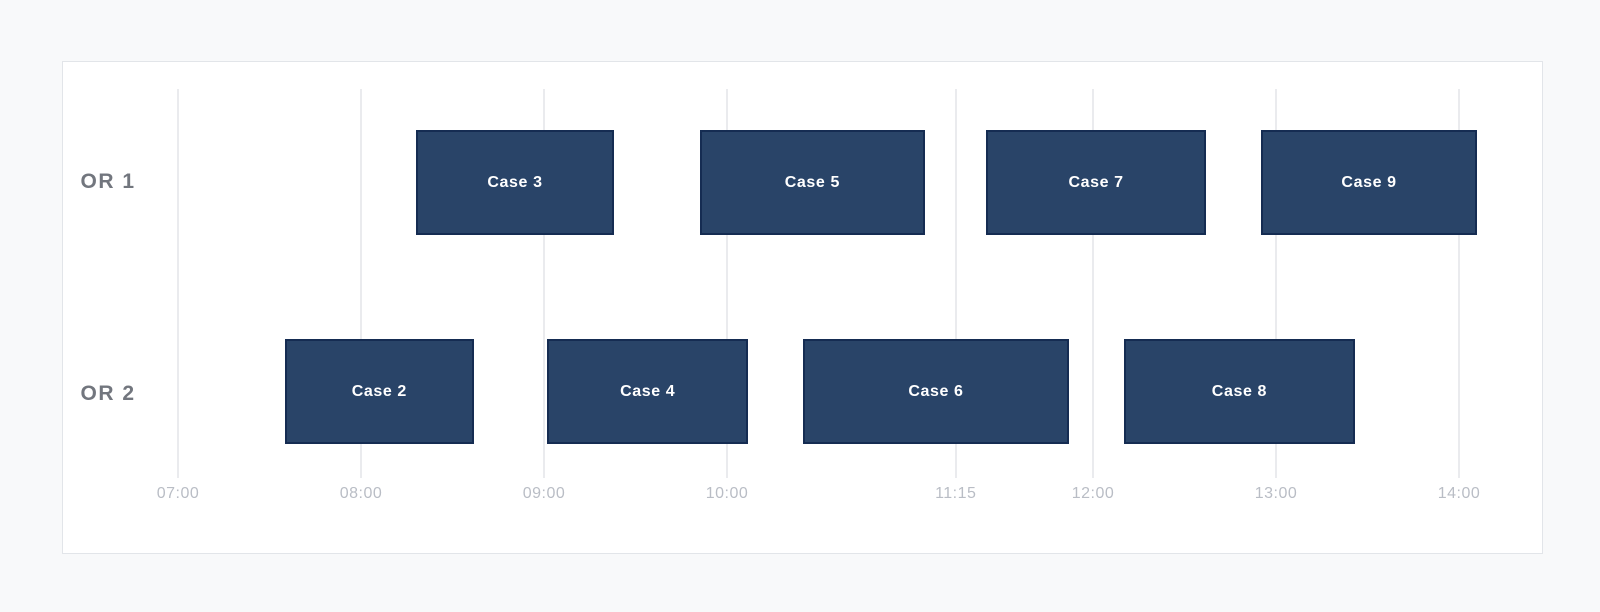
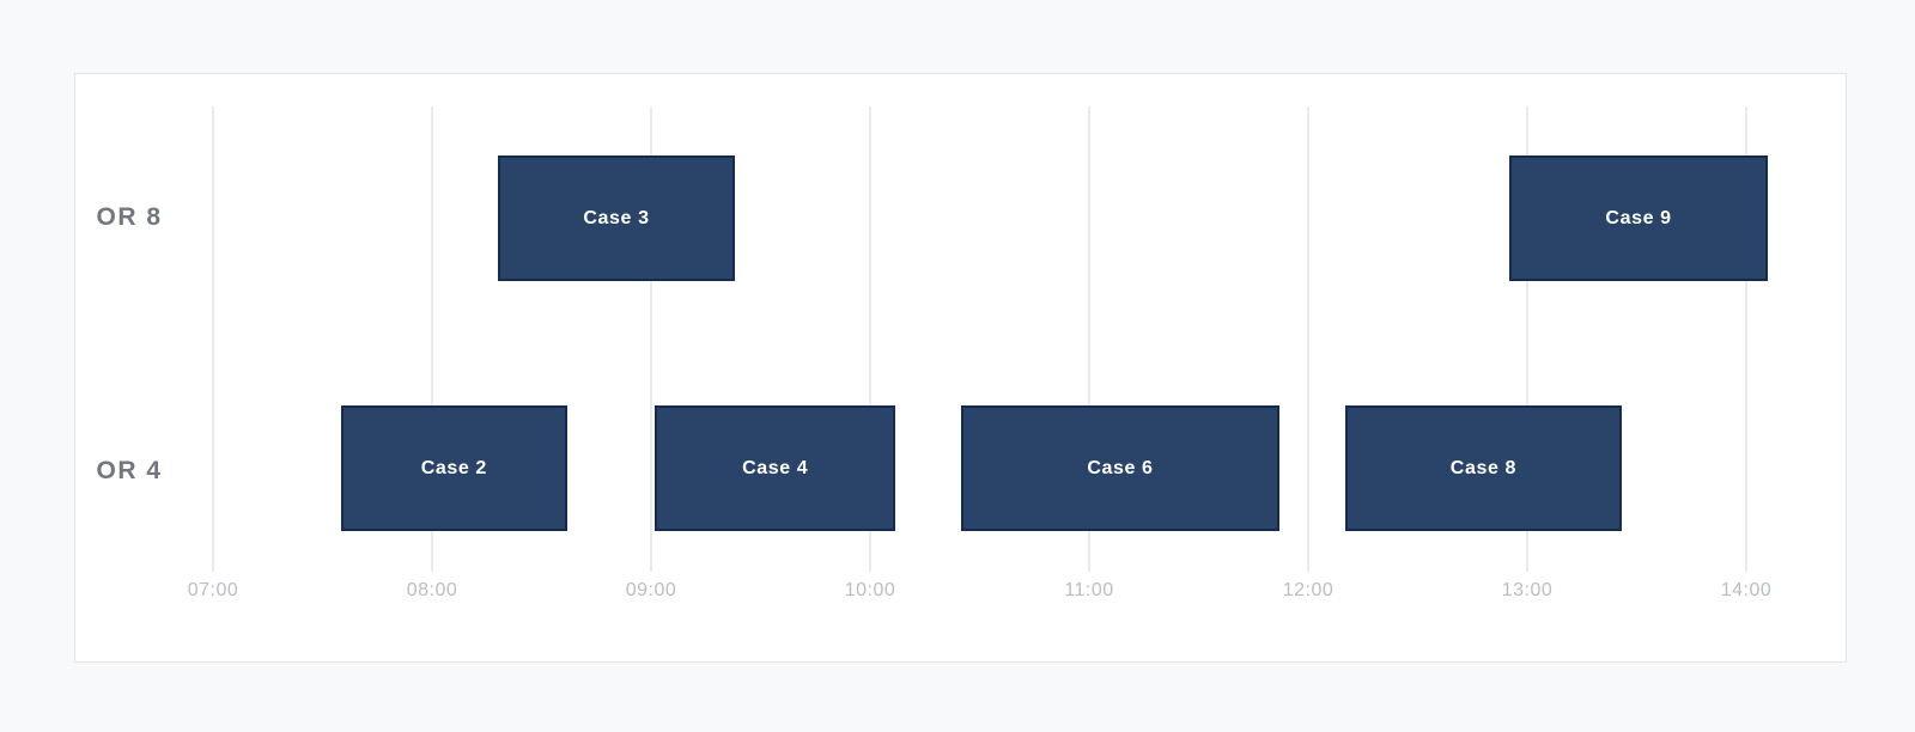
- OR 1
+ OR 8
- OR 2
+ OR 4
  Case 3
- Case 5
- Case 7
  Case 9
  Case 2
  Case 4
  Case 6
  Case 8
  07:00
  08:00
  09:00
  10:00
- 11:15
+ 11:00
  12:00
  13:00
  14:00
